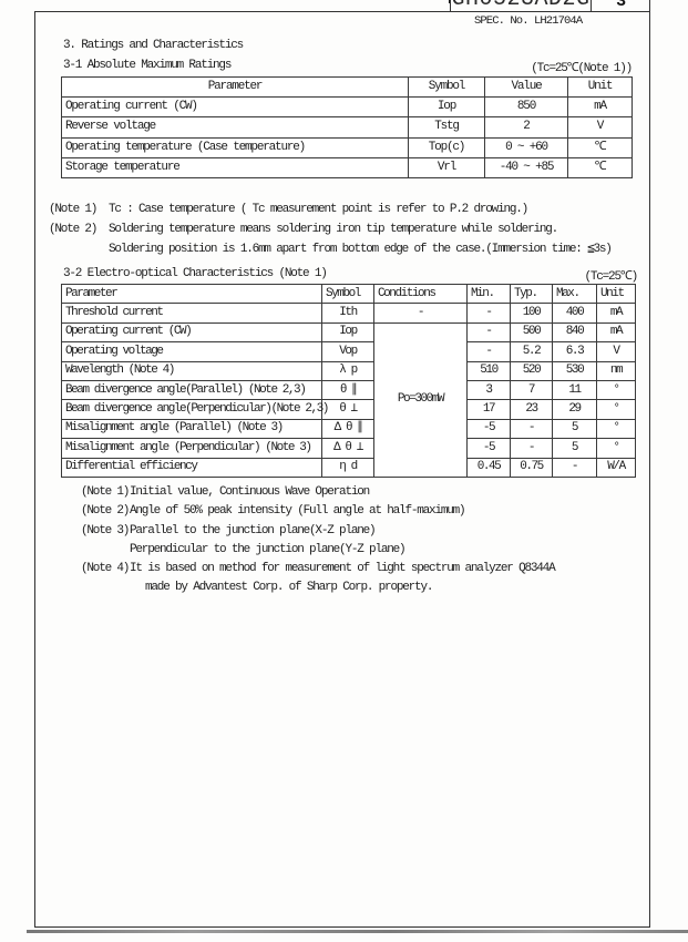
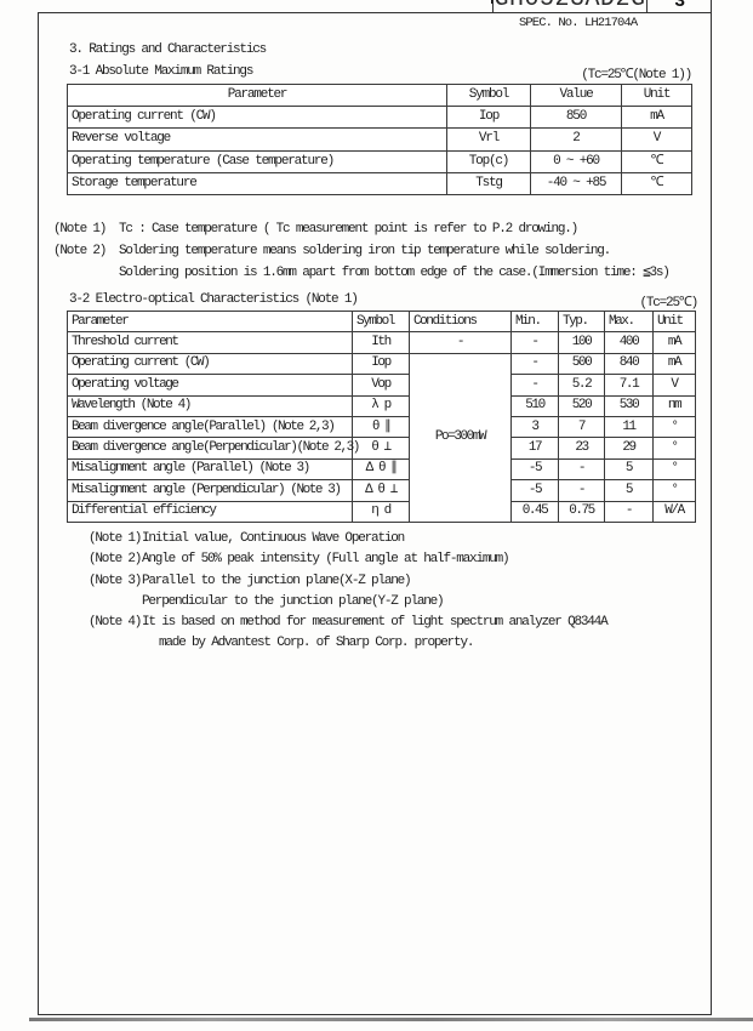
  3
  SPEC. No. LH21704A
  3. Ratings and Characteristics
  3-1 Absolute Maximum Ratings
  (Tc=25℃(Note 1))
  Parameter	Symbol	Value	Unit
  Operating current (CW)	Iop	850	mA
- Reverse voltage	Tstg	2	V
+ Reverse voltage	Vrl	2	V
  Operating temperature (Case temperature)	Top(c)	0 ~ +60	℃
- Storage temperature	Vrl	-40 ~ +85	℃
+ Storage temperature	Tstg	-40 ~ +85	℃
  (Note 1)
  Tc : Case temperature ( Tc measurement point is refer to P.2 drowing.)
  (Note 2)
  Soldering temperature means soldering iron tip temperature while soldering.
  Soldering position is 1.6mm apart from bottom edge of the case.(Immersion time: ≦3s)
  3-2 Electro-optical Characteristics (Note 1)
  (Tc=25℃)
  Parameter	Symbol	Conditions	Min.	Typ.	Max.	Unit
  Threshold current	Ith	-	-	100	400	mA
  Operating current (CW)	Iop	Po=300mW	-	500	840	mA
- Operating voltage	Vop	-	5.2	6.3	V
+ Operating voltage	Vop	-	5.2	7.1	V
  Wavelength (Note 4)	λ p	510	520	530	nm
  Beam divergence angle(Parallel) (Note 2,3)	θ ∥	3	7	11	°
  Beam divergence angle(Perpendicular)(Note 2,3)	θ ⊥	17	23	29	°
  Misalignment angle (Parallel) (Note 3)	Δ θ ∥	-5	-	5	°
  Misalignment angle (Perpendicular) (Note 3)	Δ θ ⊥	-5	-	5	°
  Differential efficiency	η d	0.45	0.75	-	W/A
  (Note 1)
  Initial value, Continuous Wave Operation
  (Note 2)
  Angle of 50% peak intensity (Full angle at half-maximum)
  (Note 3)
  Parallel to the junction plane(X-Z plane)
  Perpendicular to the junction plane(Y-Z plane)
  (Note 4)
  It is based on method for measurement of light spectrum analyzer Q8344A
  made by Advantest Corp. of Sharp Corp. property.
